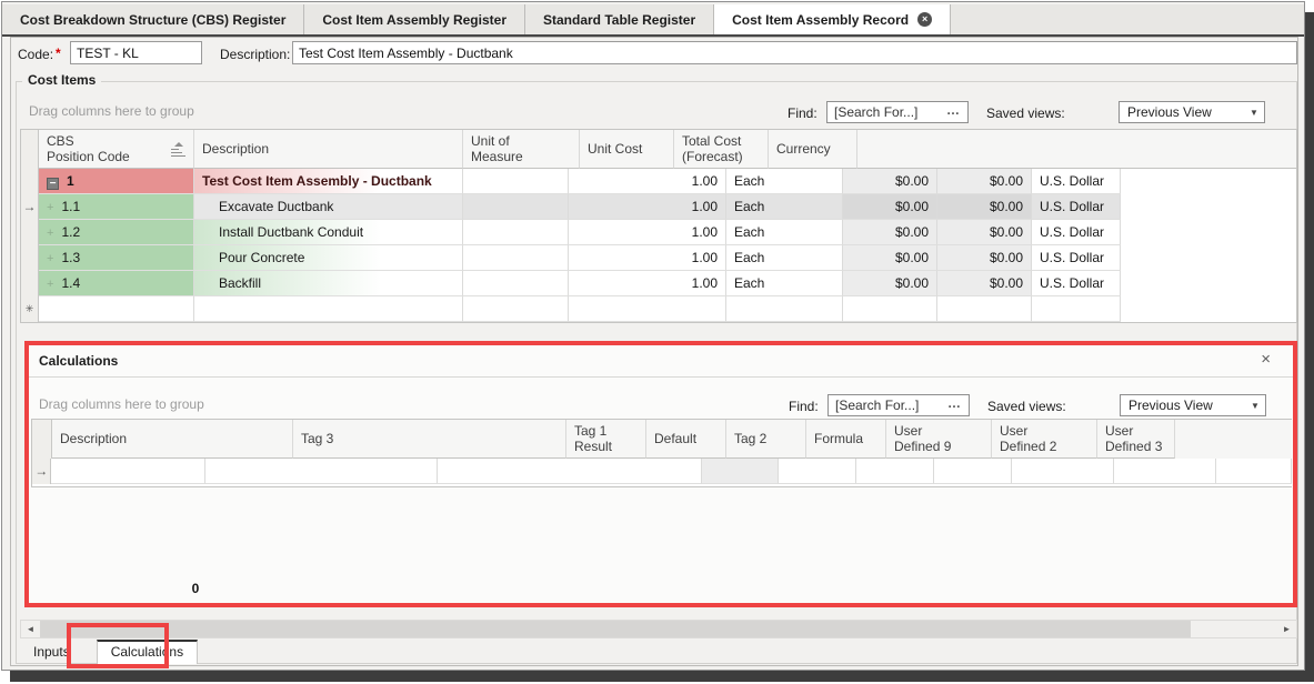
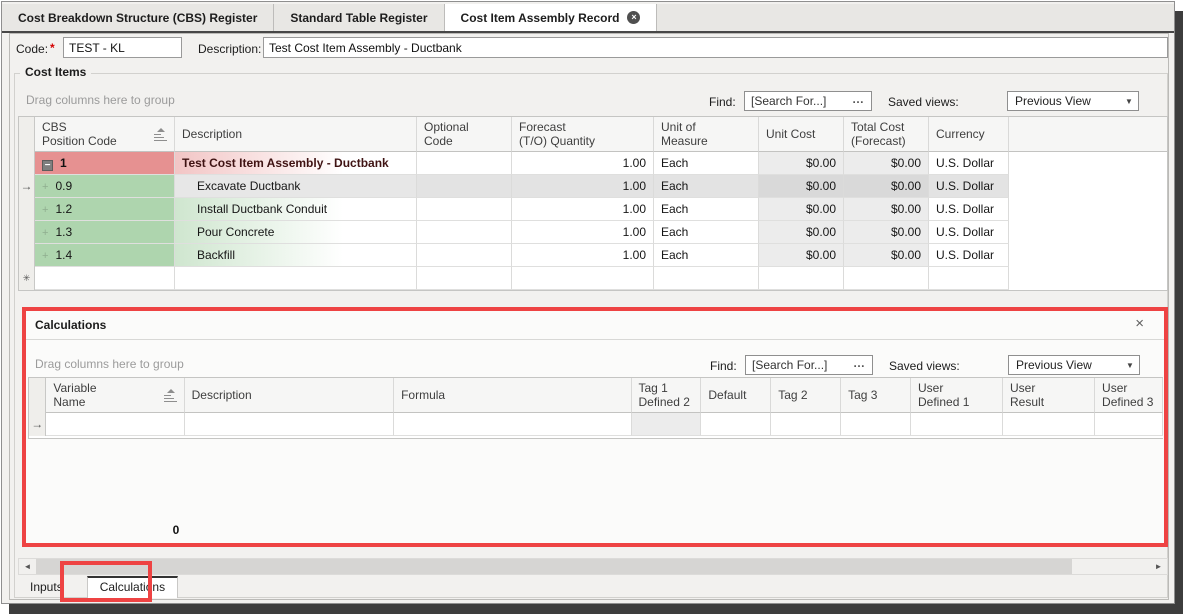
  Cost Breakdown Structure (CBS) Register
- Cost Item Assembly Register
  Standard Table Register
  Cost Item Assembly Record
  ×
  Code:
  *
  TEST - KL
  Description:
  Test Cost Item Assembly - Ductbank
  Cost Items
  Drag columns here to group
  Find:
  [Search For...]
  …
  Saved views:
  Previous View
  ▼
  CBS
  Position Code
  Description
+ Optional
+ Code
+ Forecast
+ (T/O) Quantity
  Unit of
  Measure
  Unit Cost
  Total Cost
  (Forecast)
  Currency
  − 1
  Test Cost Item Assembly - Ductbank
  1.00
  Each
  $0.00
  $0.00
  U.S. Dollar
  →
- + 1.1
+ + 0.9
  Excavate Ductbank
  1.00
  Each
  $0.00
  $0.00
  U.S. Dollar
  + 1.2
  Install Ductbank Conduit
  1.00
  Each
  $0.00
  $0.00
  U.S. Dollar
  + 1.3
  Pour Concrete
  1.00
  Each
  $0.00
  $0.00
  U.S. Dollar
  + 1.4
  Backfill
  1.00
  Each
  $0.00
  $0.00
  U.S. Dollar
  ✳
  Calculations
  ×
  Drag columns here to group
  Find:
  [Search For...]
  …
  Saved views:
  Previous View
  ▼
+ Variable
+ Name
  Description
- Tag 3
+ Formula
  Tag 1
- Result
+ Defined 2
  Default
  Tag 2
- Formula
+ Tag 3
  User
- Defined 9
+ Defined 1
  User
- Defined 2
+ Result
  User
  Defined 3
  →
  0
  ◄
  ►
  Inputs
  Calculations
